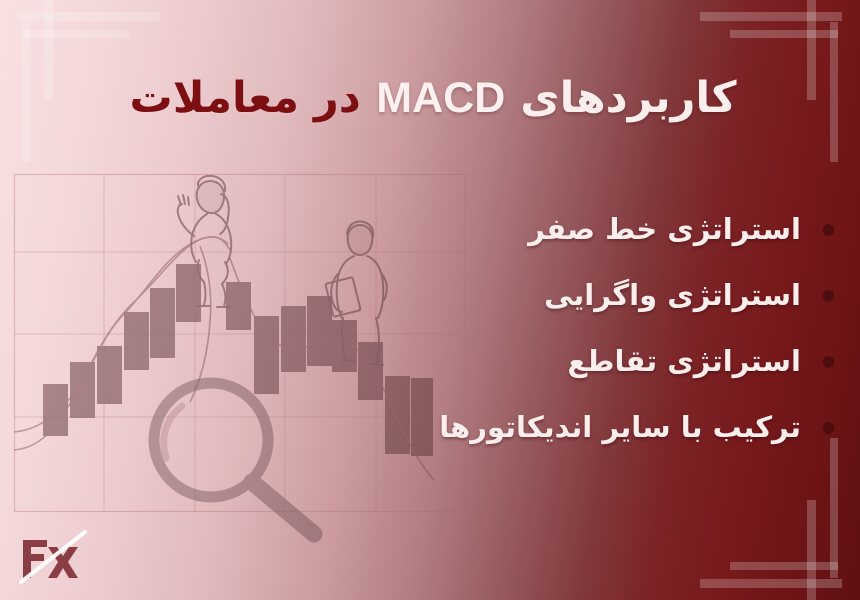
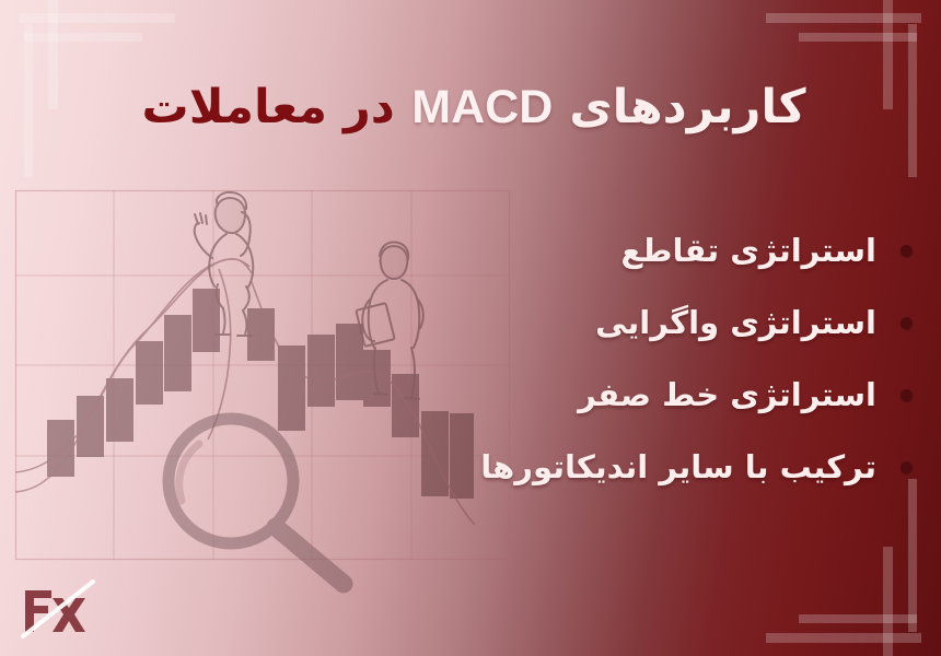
  کاربردهای MACD در معاملات
- استراتژی خط صفر
+ استراتژی تقاطع
  استراتژی واگرایی
- استراتژی تقاطع
+ استراتژی خط صفر
  ترکیب با سایر اندیکاتورها
